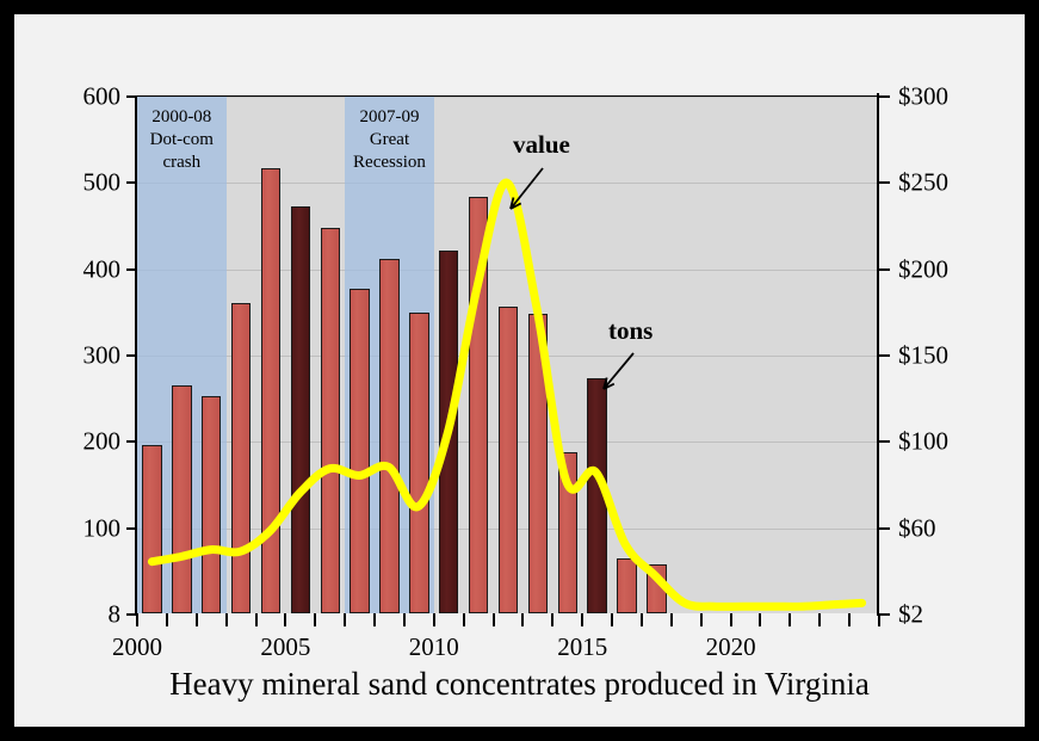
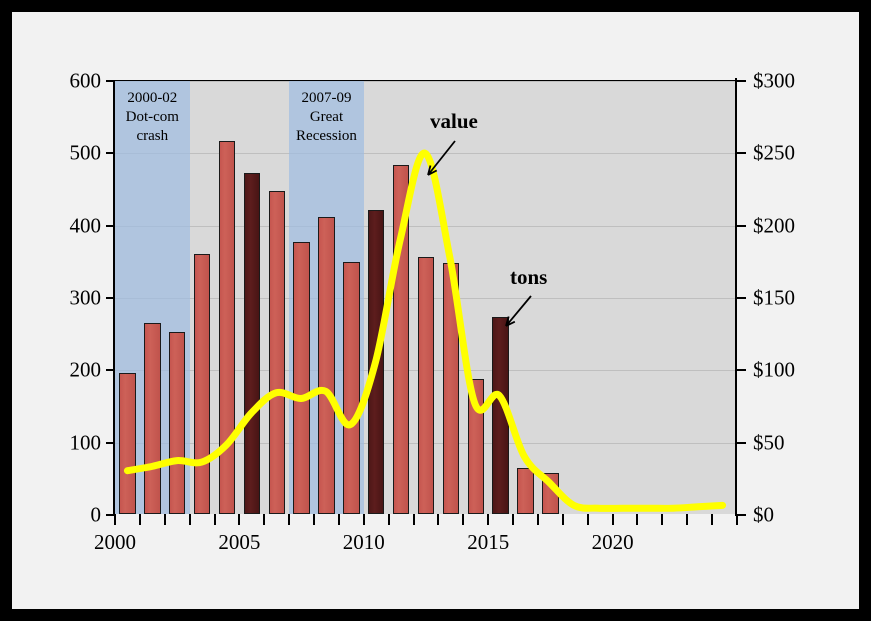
- 2000-08
+ 2000-02
  Dot-com
  crash
  2007-09
  Great
  Recession
- 8
+ 0
  100
  200
  300
  400
  500
  600
- $2
+ $0
- $60
+ $50
  $100
  $150
  $200
  $250
  $300
  2000
  2005
  2010
  2015
  2020
  value
  tons
- Heavy mineral sand concentrates produced in Virginia
